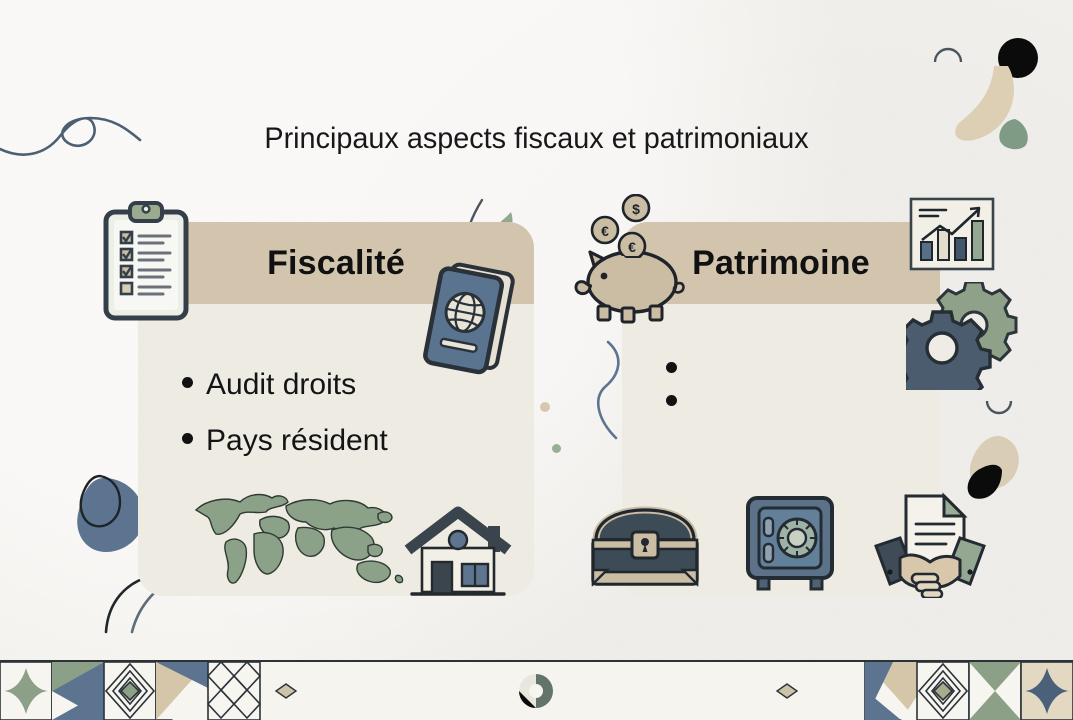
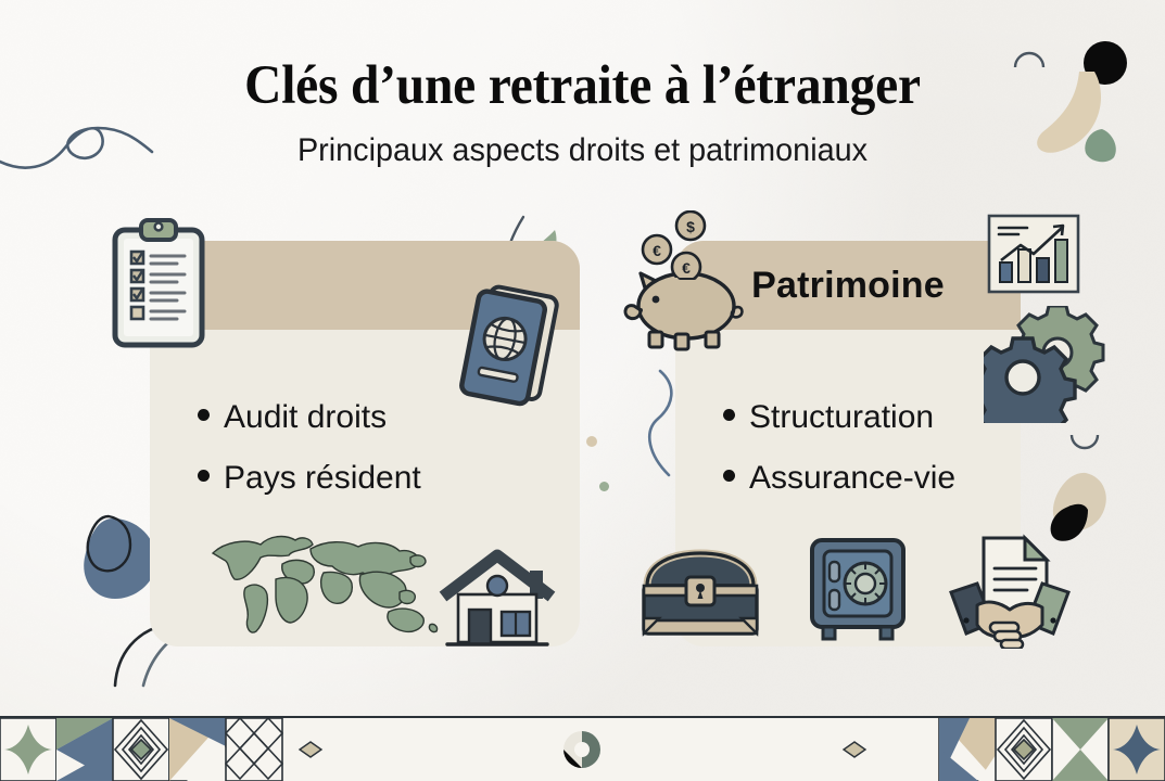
+ Clés d’une retraite à l’étranger
- Principaux aspects fiscaux et patrimoniaux
+ Principaux aspects droits et patrimoniaux
- Fiscalité
  Audit droits
  Pays résident
  Patrimoine
+ Structuration
+ Assurance-vie
  €
  $
  €
